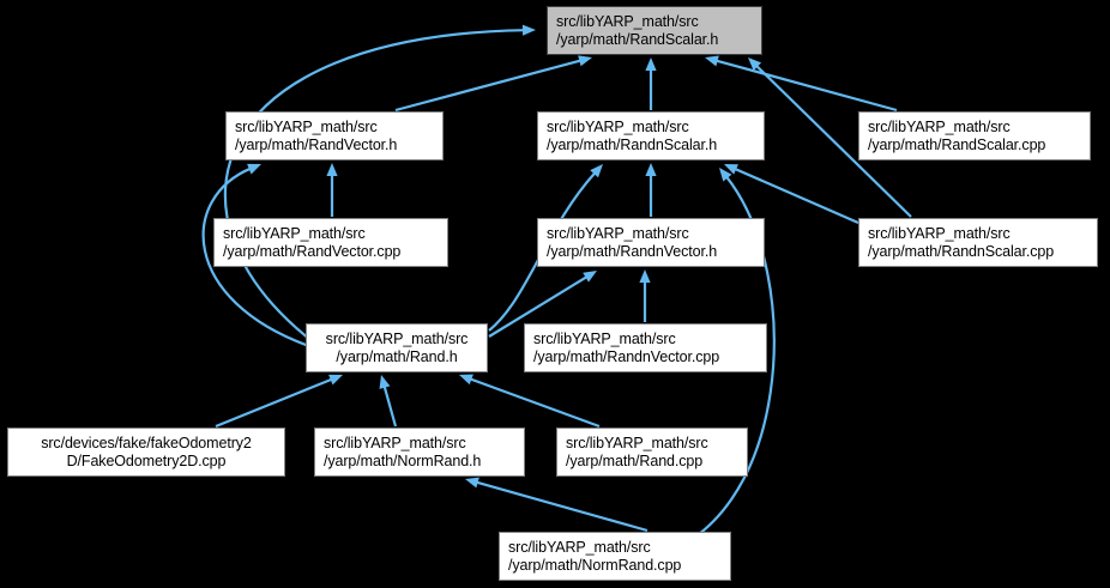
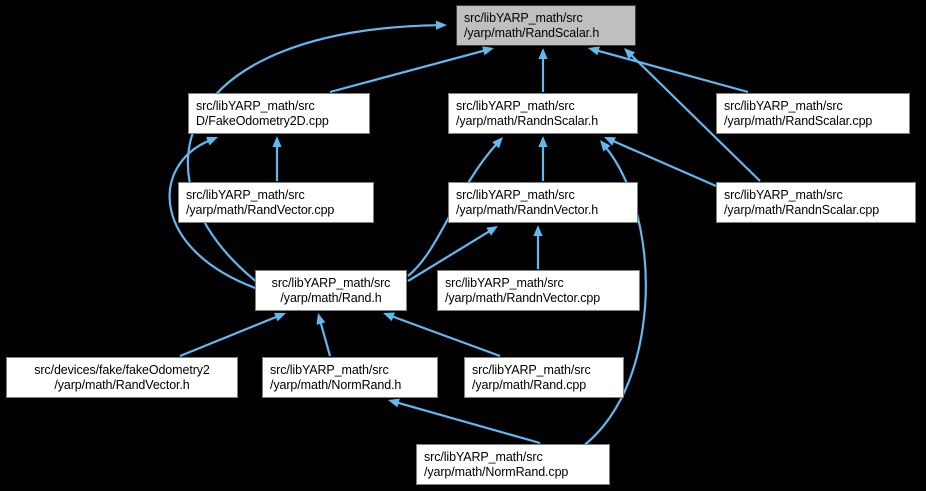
  src/libYARP_math/src
  /yarp/math/RandScalar.h
  src/libYARP_math/src
- /yarp/math/RandVector.h
+ D/FakeOdometry2D.cpp
  src/libYARP_math/src
  /yarp/math/RandnScalar.h
  src/libYARP_math/src
  /yarp/math/RandScalar.cpp
  src/libYARP_math/src
  /yarp/math/RandVector.cpp
  src/libYARP_math/src
  /yarp/math/RandnVector.h
  src/libYARP_math/src
  /yarp/math/RandnScalar.cpp
  src/libYARP_math/src
  /yarp/math/Rand.h
  src/libYARP_math/src
  /yarp/math/RandnVector.cpp
  src/devices/fake/fakeOdometry2
- D/FakeOdometry2D.cpp
+ /yarp/math/RandVector.h
  src/libYARP_math/src
  /yarp/math/NormRand.h
  src/libYARP_math/src
  /yarp/math/Rand.cpp
  src/libYARP_math/src
  /yarp/math/NormRand.cpp
